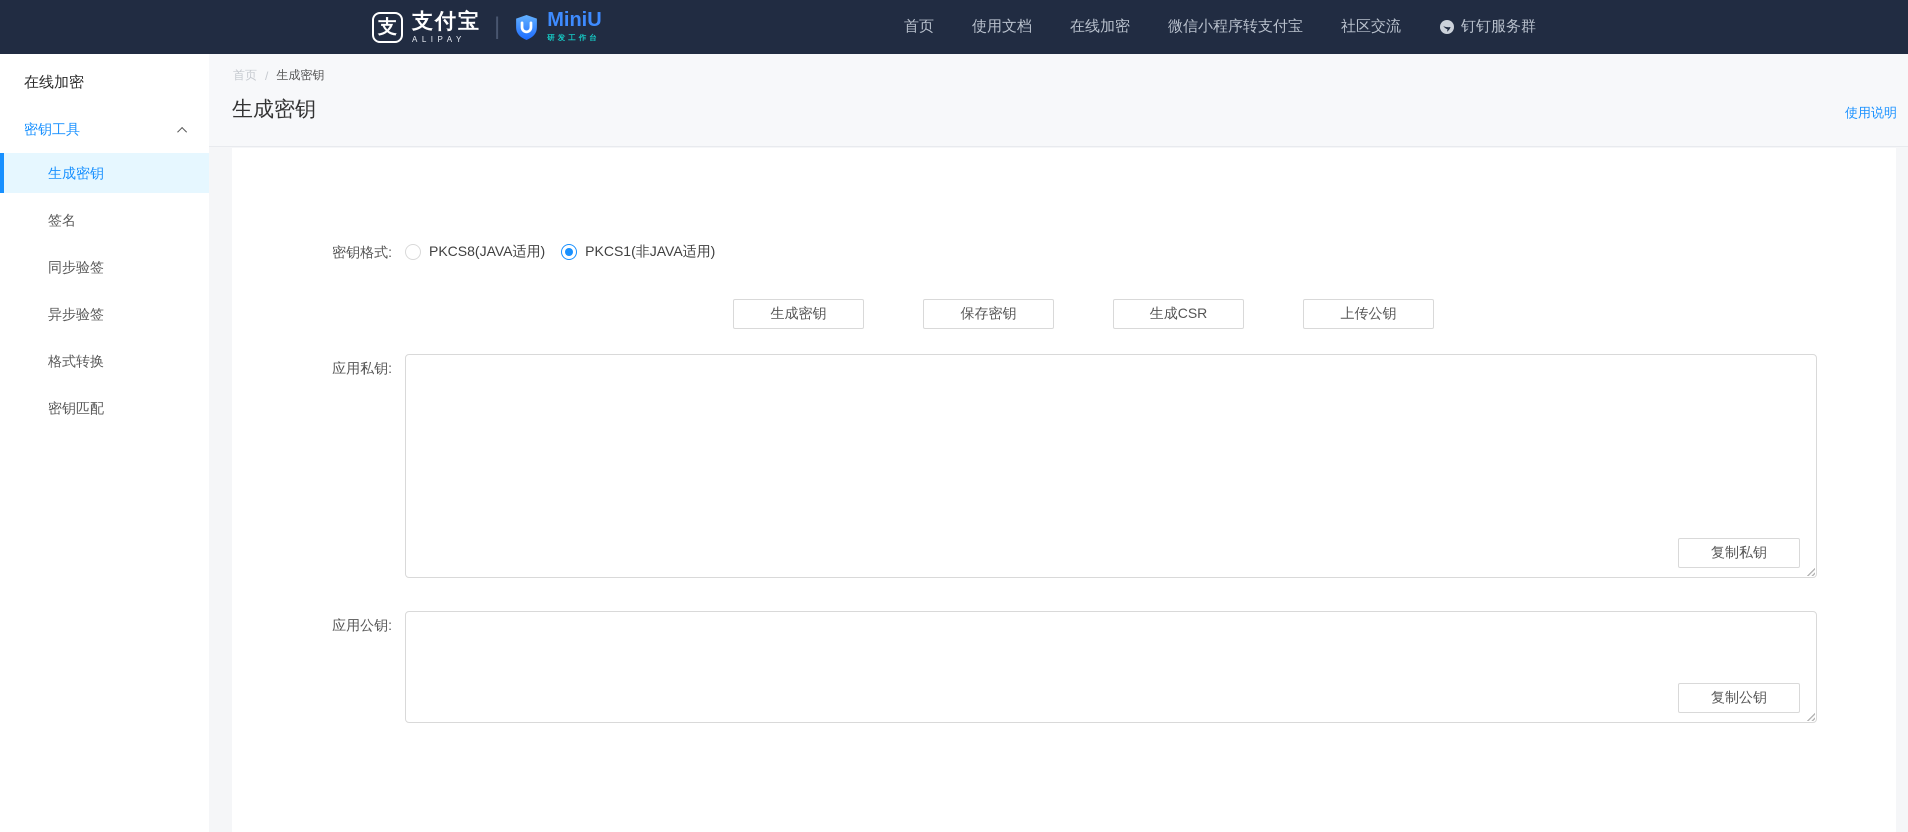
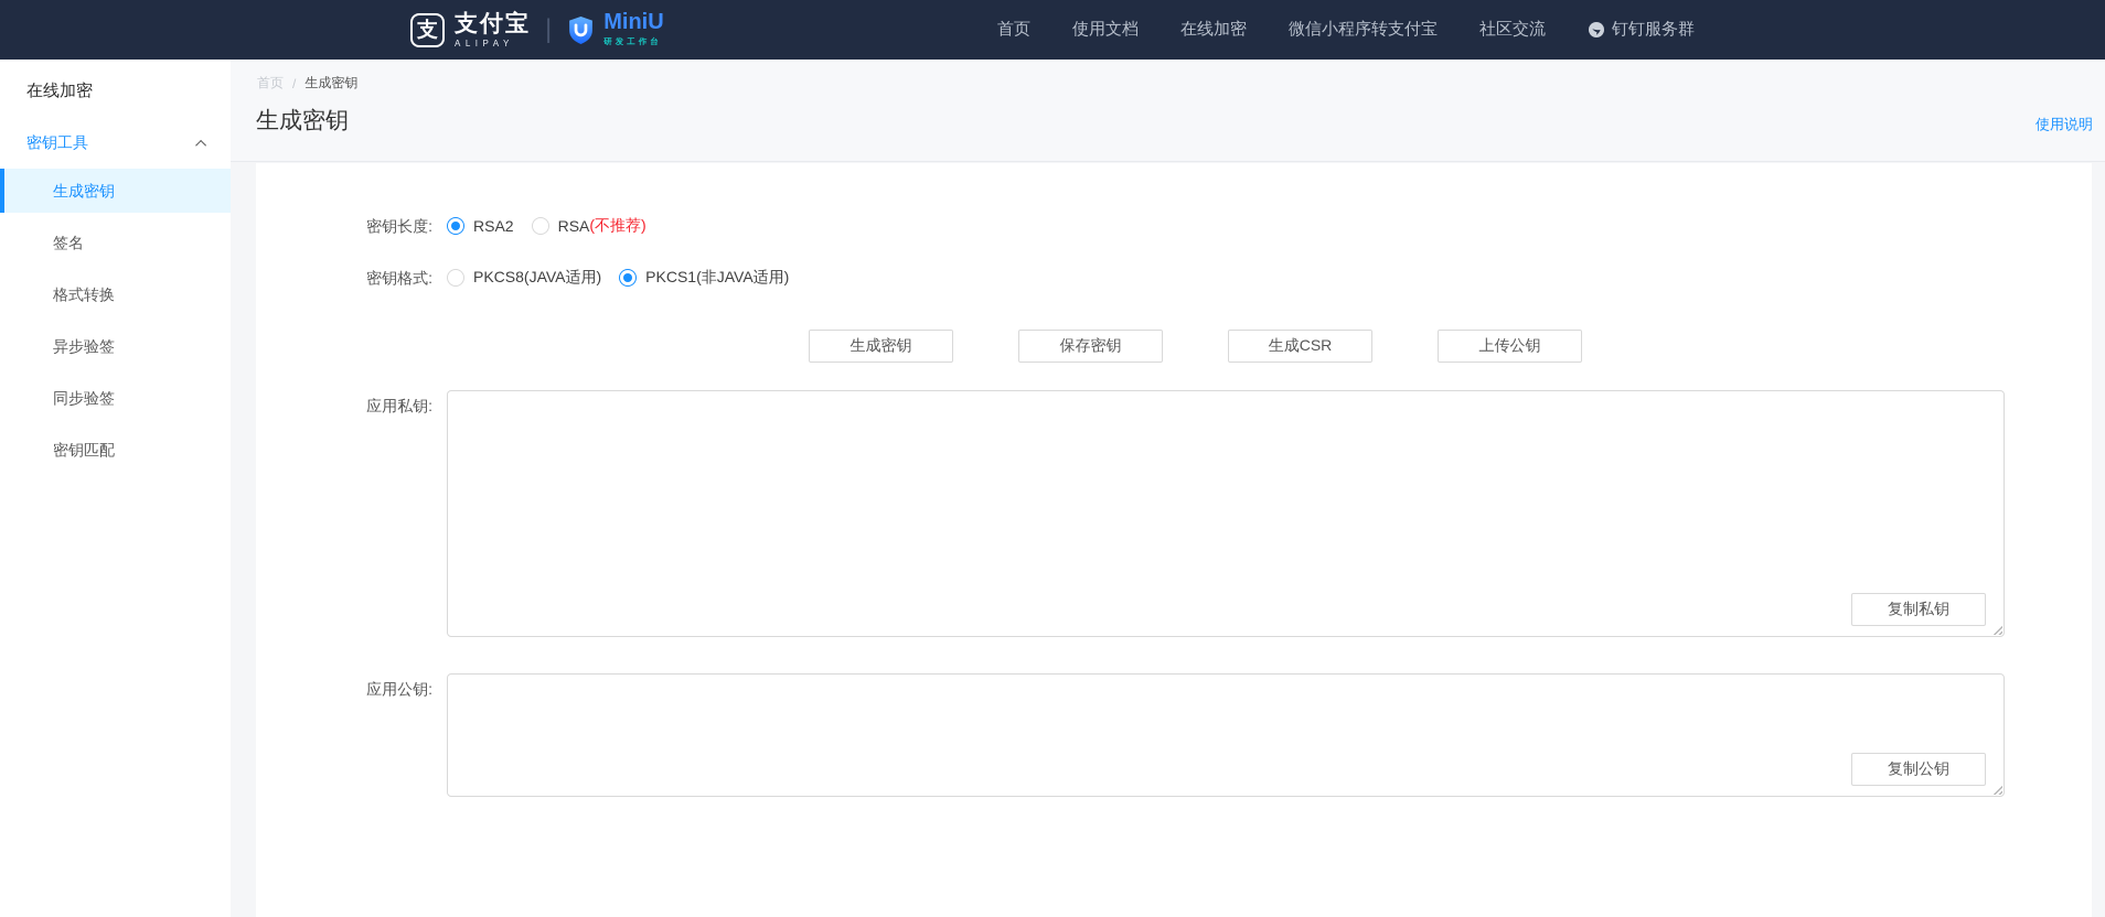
  支
  支付宝
  ALIPAY
  |
  MiniU
  研发工作台
  首页
  使用文档
  在线加密
  微信小程序转支付宝
  社区交流
  钉钉服务群
  在线加密
  密钥工具
  生成密钥
  签名
- 同步验签
+ 格式转换
  异步验签
- 格式转换
+ 同步验签
  密钥匹配
  首页
  /
  生成密钥
  生成密钥
  使用说明
+ 密钥长度:
+ RSA2
+ RSA
+ (不推荐)
  密钥格式:
  PKCS8(JAVA适用)
  PKCS1(非JAVA适用)
  生成密钥
  保存密钥
  生成CSR
  上传公钥
  应用私钥:
  复制私钥
  应用公钥:
  复制公钥
